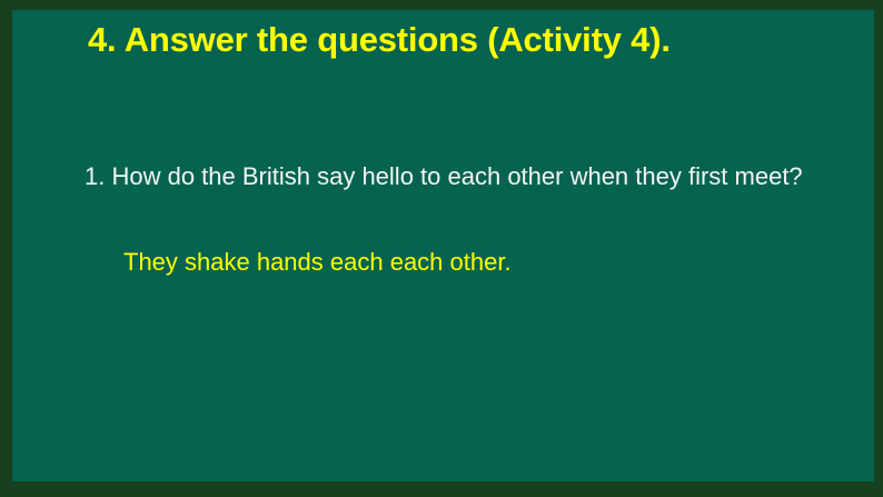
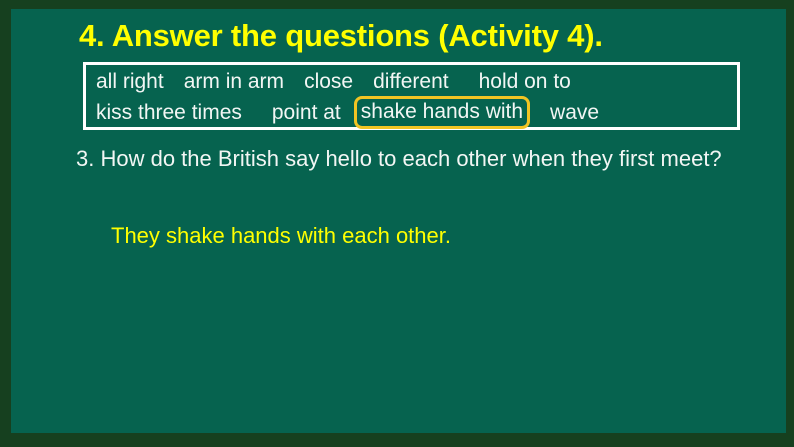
  4. Answer the questions (Activity 4).
+ all right
+ arm in arm
+ close
+ different
+ hold on to
+ kiss three times
+ point at
+ shake hands with
+ wave
- 1. How do the British say hello to each other when they first meet?
+ 3. How do the British say hello to each other when they first meet?
- They shake hands each each other.
+ They shake hands with each other.
